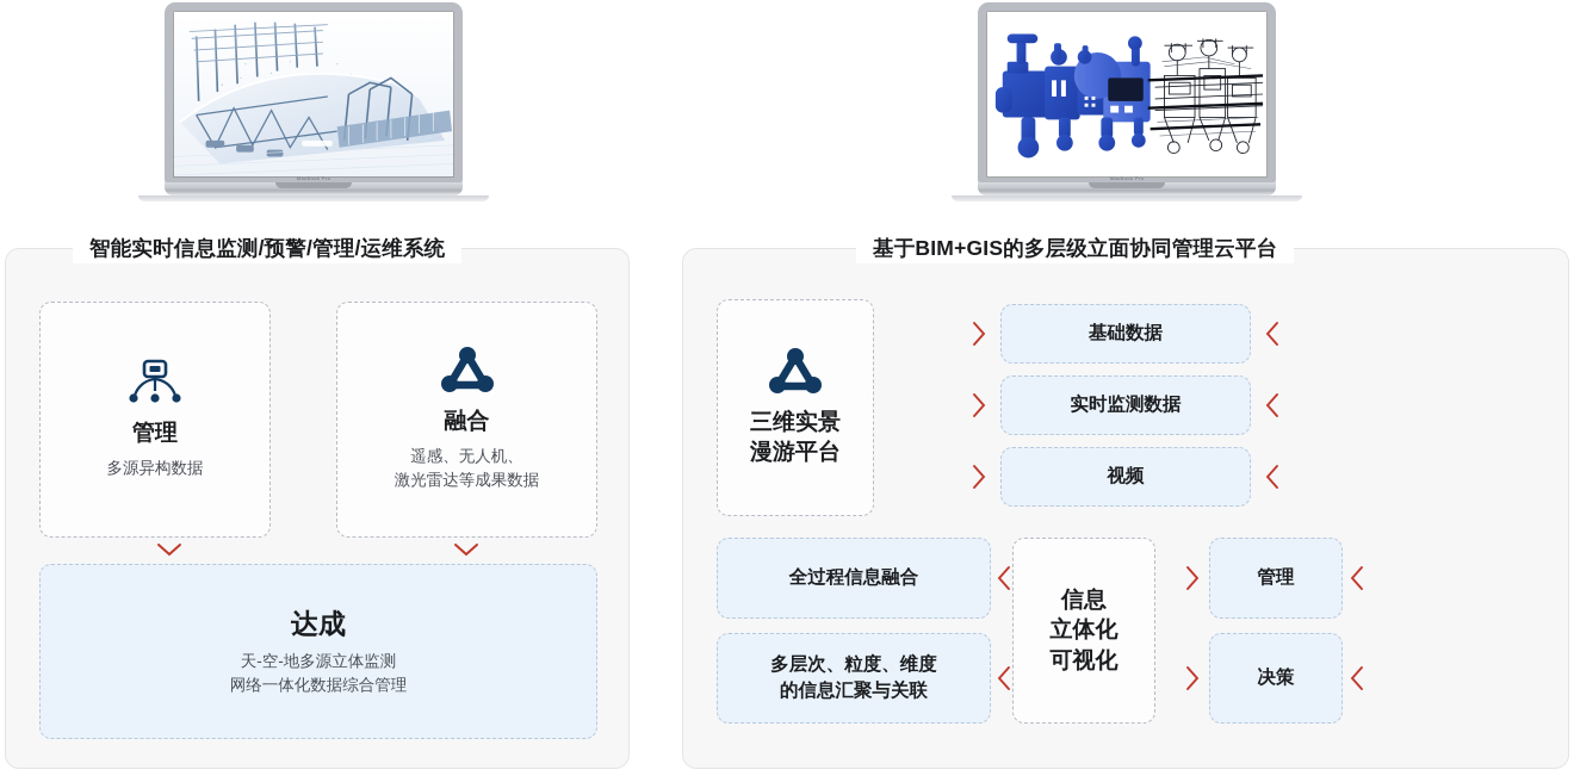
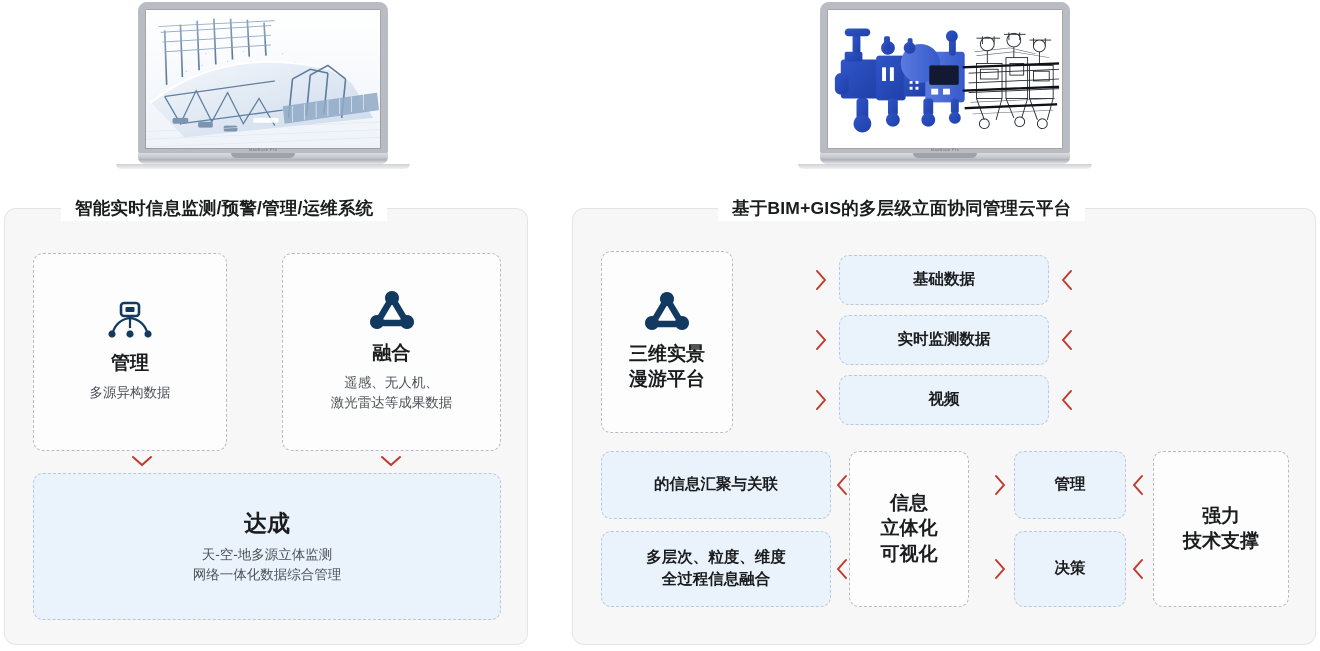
  智能实时信息监测/预警/管理/运维系统
  管理
  多源异构数据
  融合
  遥感、无人机、
  激光雷达等成果数据
  达成
  天-空-地多源立体监测
  网络一体化数据综合管理
  基于BIM+GIS的多层级立面协同管理云平台
  三维实景
  漫游平台
  基础数据
  实时监测数据
  视频
- 全过程信息融合
+ 的信息汇聚与关联
  多层次、粒度、维度
- 的信息汇聚与关联
+ 全过程信息融合
  信息
  立体化
  可视化
  管理
  决策
+ 强力
+ 技术支撑
